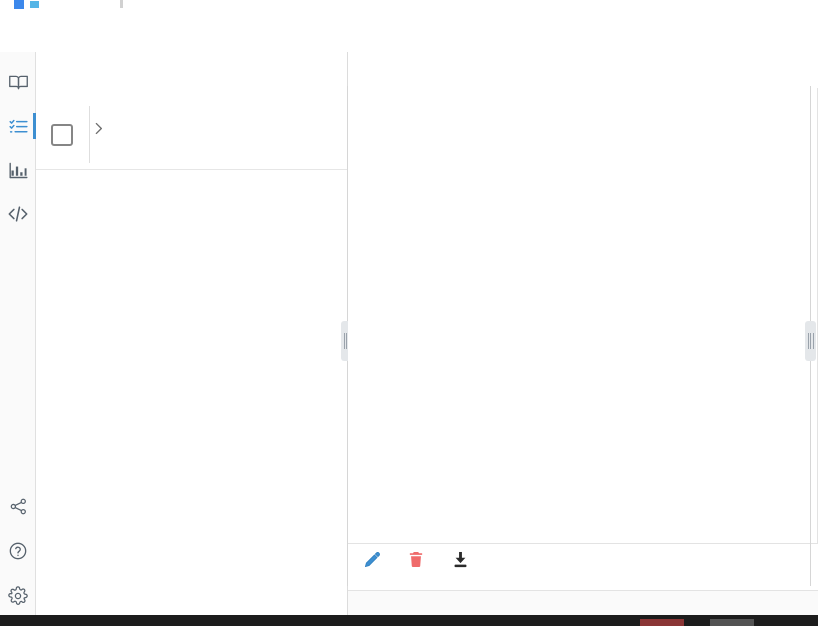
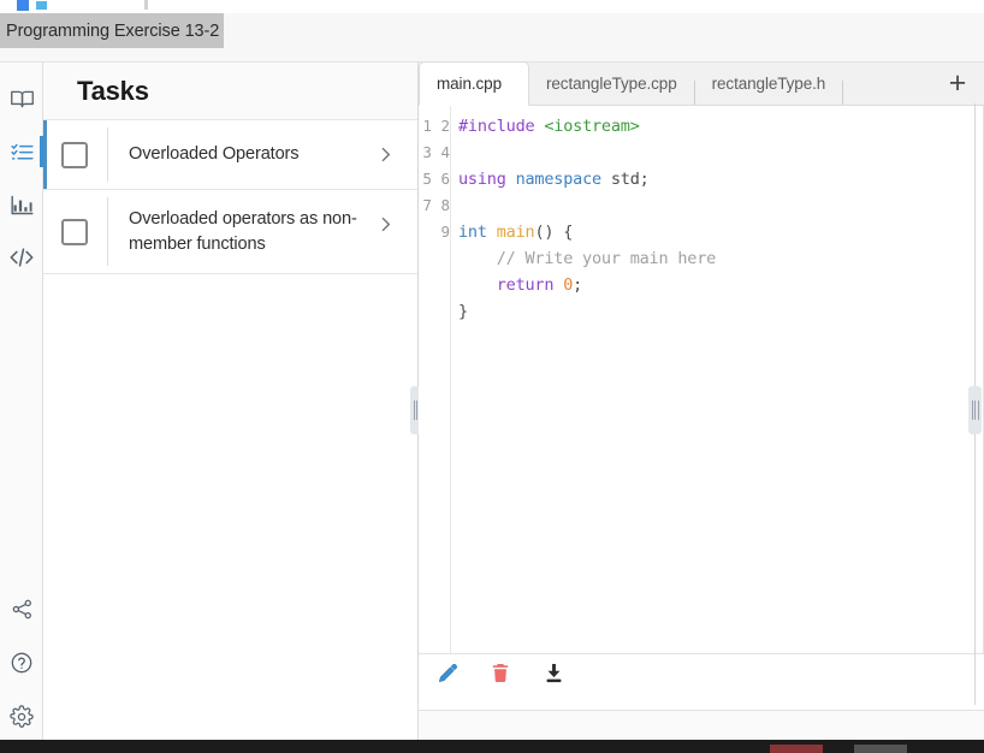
+ Programming Exercise 13-2
+ Tasks
+ Overloaded Operators
+ Overloaded operators as non-member functions
+ main.cpp
+ rectangleType.cpp
+ rectangleType.h
+ +
+ 1 2 3 4 5 6 7 8 9
+ #include <iostream>
+ using namespace std;
+ int main() {
+ // Write your main here
+ return 0;
+ }
